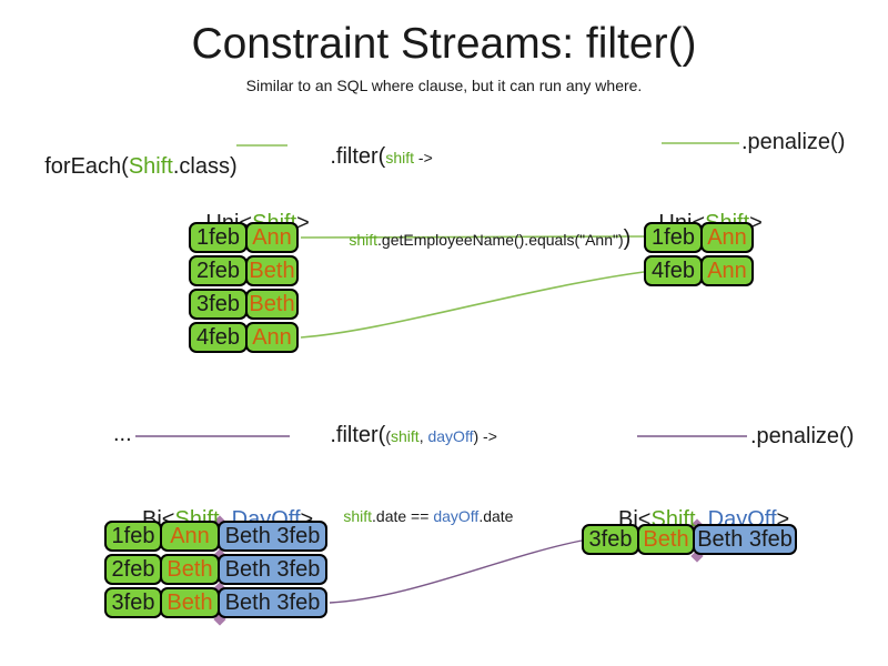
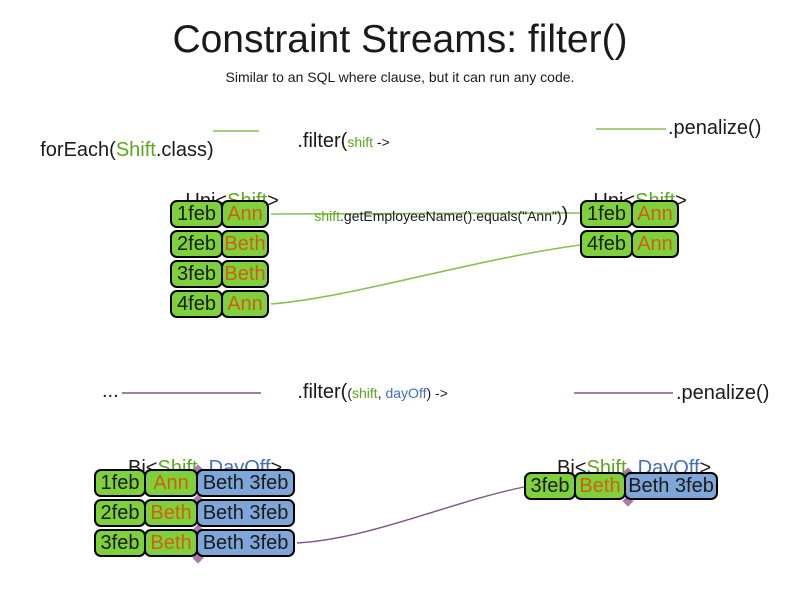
  Constraint Streams: filter()
- Similar to an SQL where clause, but it can run any where.
+ Similar to an SQL where clause, but it can run any code.
  forEach(Shift.class)
  .filter(shift ->
  shift.getEmployeeName().equals("Ann"))
  .penalize()
  1feb
  Ann
  2feb
  Beth
  3feb
  Beth
  4feb
  Ann
  1feb
  Ann
  4feb
  Ann
  ...
  .filter((shift, dayOff) ->
- shift.date == dayOff.date
  .penalize()
  Bi<Shift, DayOff>
  1feb
  Ann
  Beth 3feb
  2feb
  Beth
  Beth 3feb
  3feb
  Beth
  Beth 3feb
  Bi<Shift, DayOff>
  3feb
  Beth
  Beth 3feb
